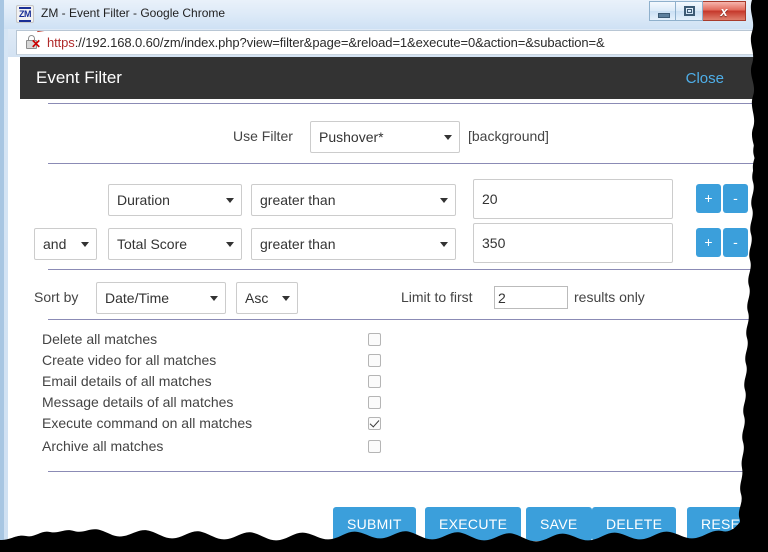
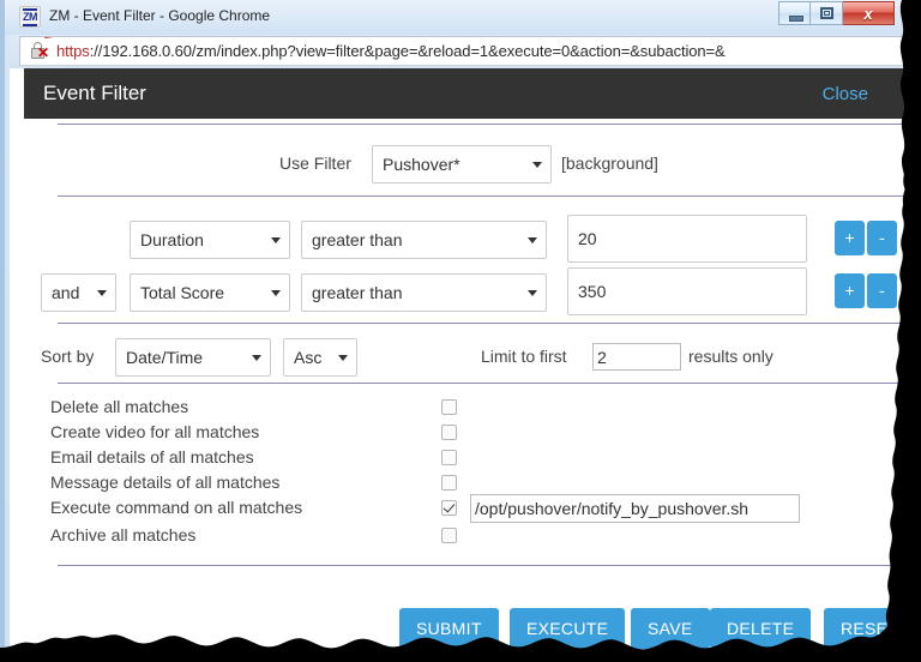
  ZM
  ZM - Event Filter - Google Chrome
  x
  ✕
  https://192.168.0.60/zm/index.php?view=filter&page=&reload=1&execute=0&action=&subaction=&
  Event Filter
  Close
  Use Filter
  Pushover*
  [background]
  Duration
  greater than
  20
  +
  -
  and
  Total Score
  greater than
  350
  +
  -
  Sort by
  Date/Time
  Asc
  Limit to first
  2
  results only
  Delete all matches
  Create video for all matches
  Email details of all matches
  Message details of all matches
  Execute command on all matches
+ /opt/pushover/notify_by_pushover.sh
  Archive all matches
  SUBMIT
  EXECUTE
  SAVE
  DELETE
  RESE
